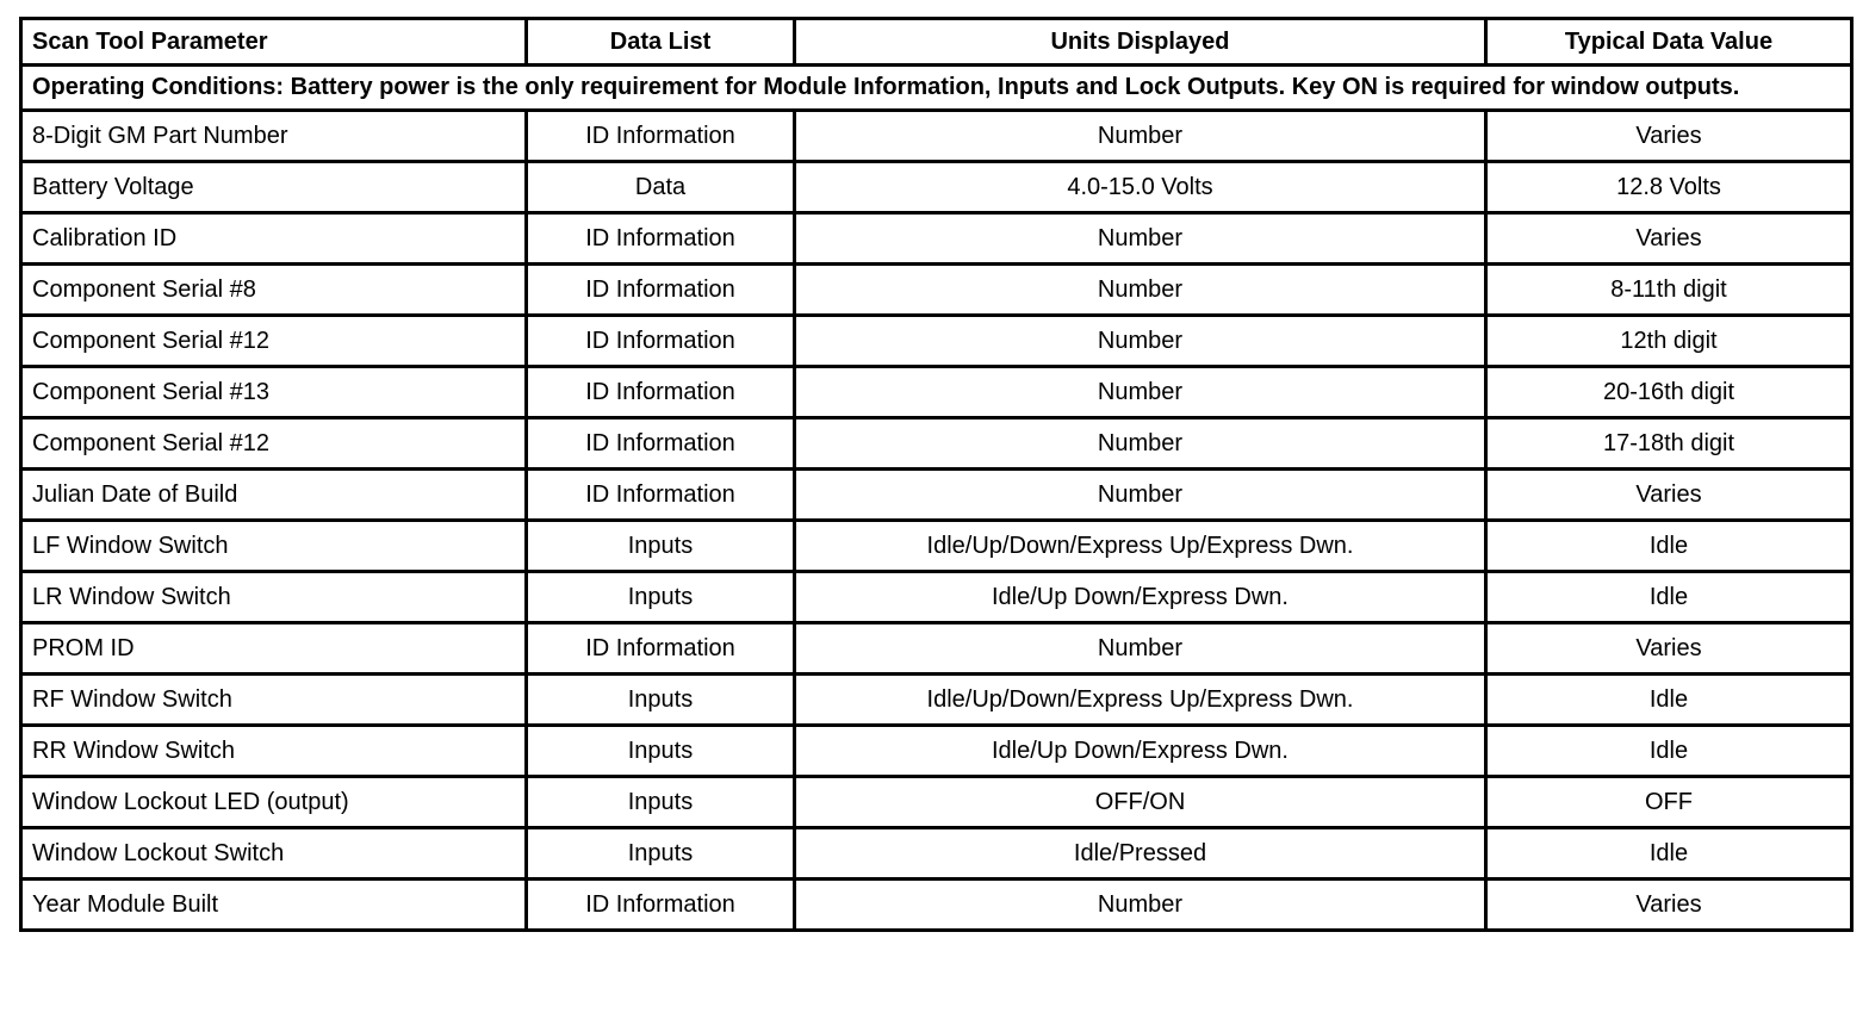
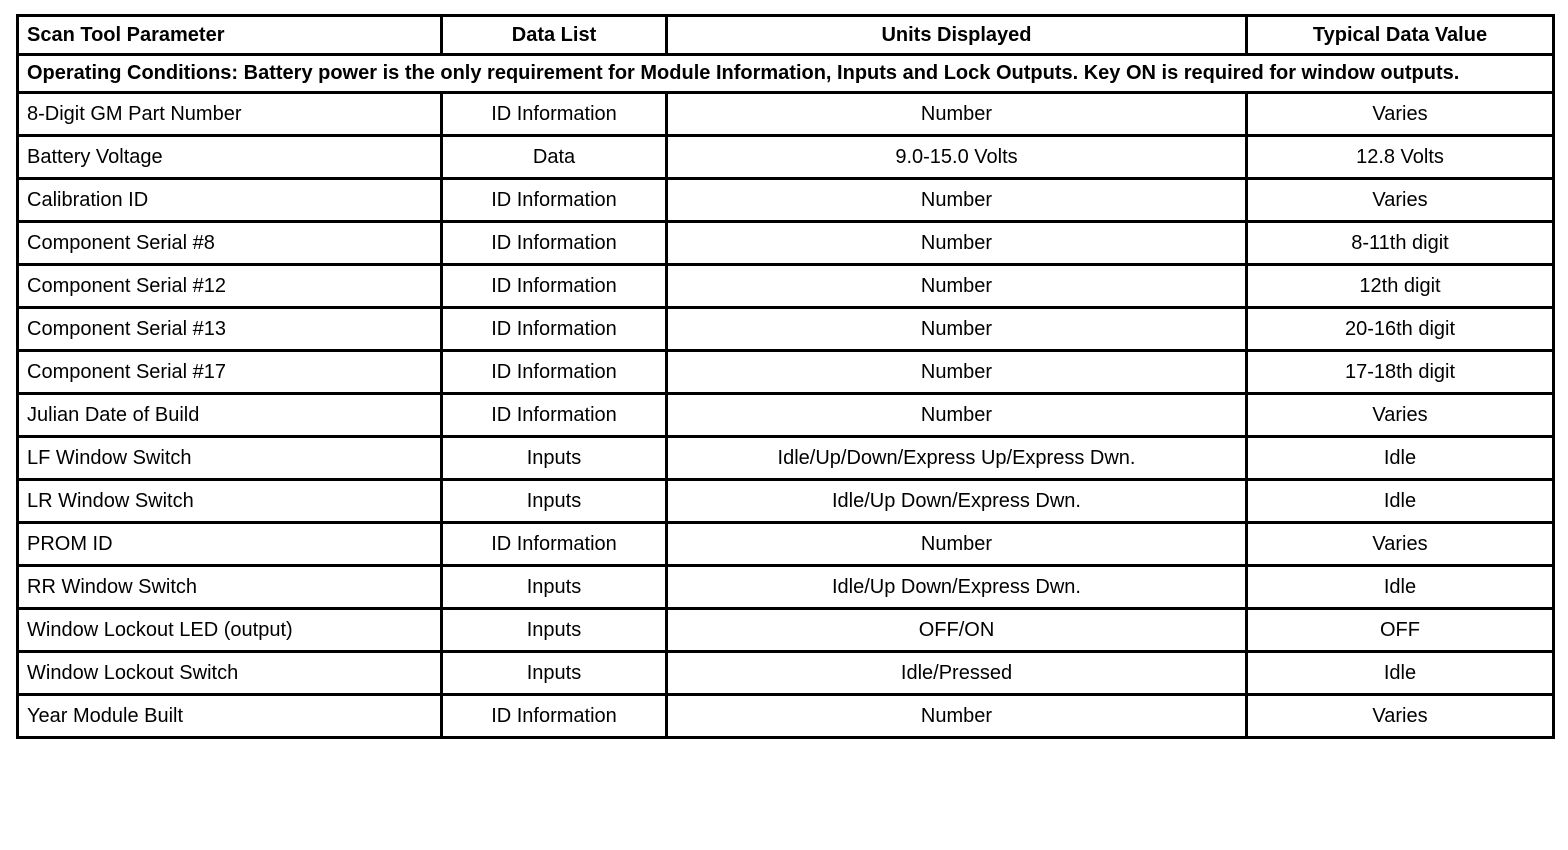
  Scan Tool Parameter	Data List	Units Displayed	Typical Data Value
  Operating Conditions: Battery power is the only requirement for Module Information, Inputs and Lock Outputs. Key ON is required for window outputs.
  8-Digit GM Part Number	ID Information	Number	Varies
- Battery Voltage	Data	4.0-15.0 Volts	12.8 Volts
+ Battery Voltage	Data	9.0-15.0 Volts	12.8 Volts
  Calibration ID	ID Information	Number	Varies
  Component Serial #8	ID Information	Number	8-11th digit
  Component Serial #12	ID Information	Number	12th digit
  Component Serial #13	ID Information	Number	20-16th digit
- Component Serial #12	ID Information	Number	17-18th digit
+ Component Serial #17	ID Information	Number	17-18th digit
  Julian Date of Build	ID Information	Number	Varies
  LF Window Switch	Inputs	Idle/Up/Down/Express Up/Express Dwn.	Idle
  LR Window Switch	Inputs	Idle/Up Down/Express Dwn.	Idle
  PROM ID	ID Information	Number	Varies
- RF Window Switch	Inputs	Idle/Up/Down/Express Up/Express Dwn.	Idle
  RR Window Switch	Inputs	Idle/Up Down/Express Dwn.	Idle
  Window Lockout LED (output)	Inputs	OFF/ON	OFF
  Window Lockout Switch	Inputs	Idle/Pressed	Idle
  Year Module Built	ID Information	Number	Varies
